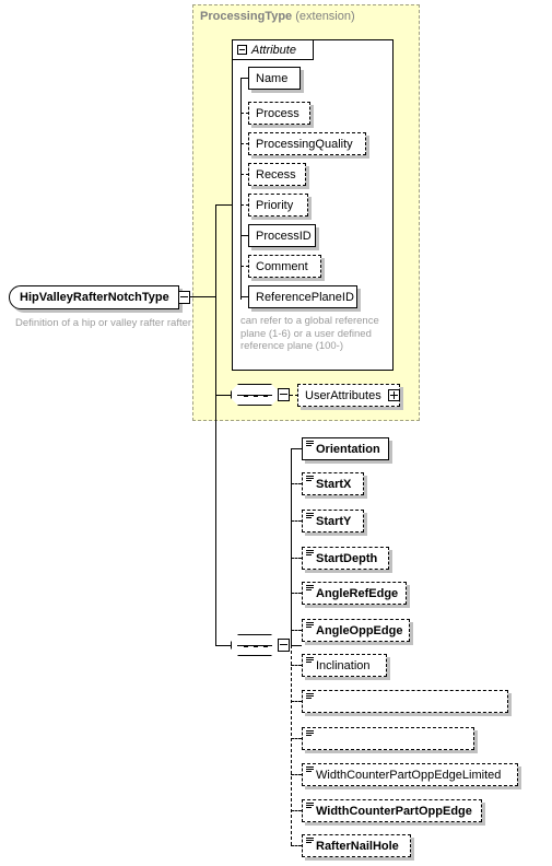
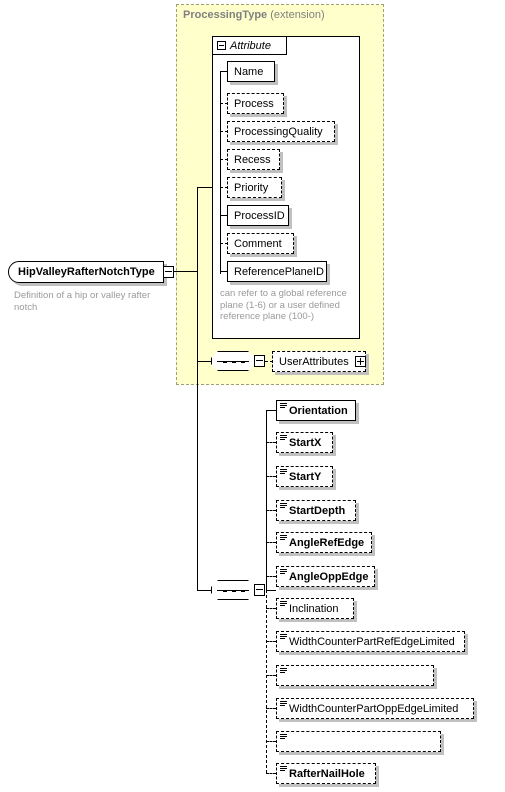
  ProcessingType (extension)
  Attribute
  Name
  Process
  ProcessingQuality
  Recess
  Priority
  ProcessID
  Comment
  ReferencePlaneID
  can refer to a global reference plane (1-6) or a user defined reference plane (100-)
  HipValleyRafterNotchType
- Definition of a hip or valley rafter rafter
+ Definition of a hip or valley rafter notch
  UserAttributes
  Orientation
  StartX
  StartY
  StartDepth
  AngleRefEdge
  AngleOppEdge
  Inclination
+ WidthCounterPartRefEdgeLimited
  WidthCounterPartOppEdgeLimited
- WidthCounterPartOppEdge
  RafterNailHole
